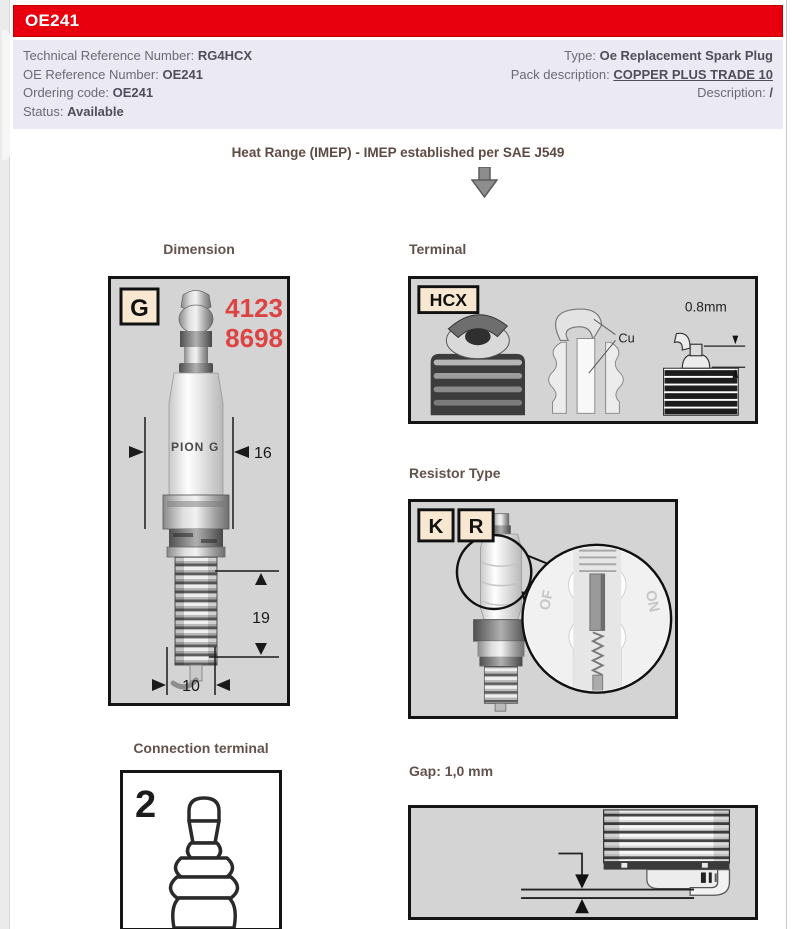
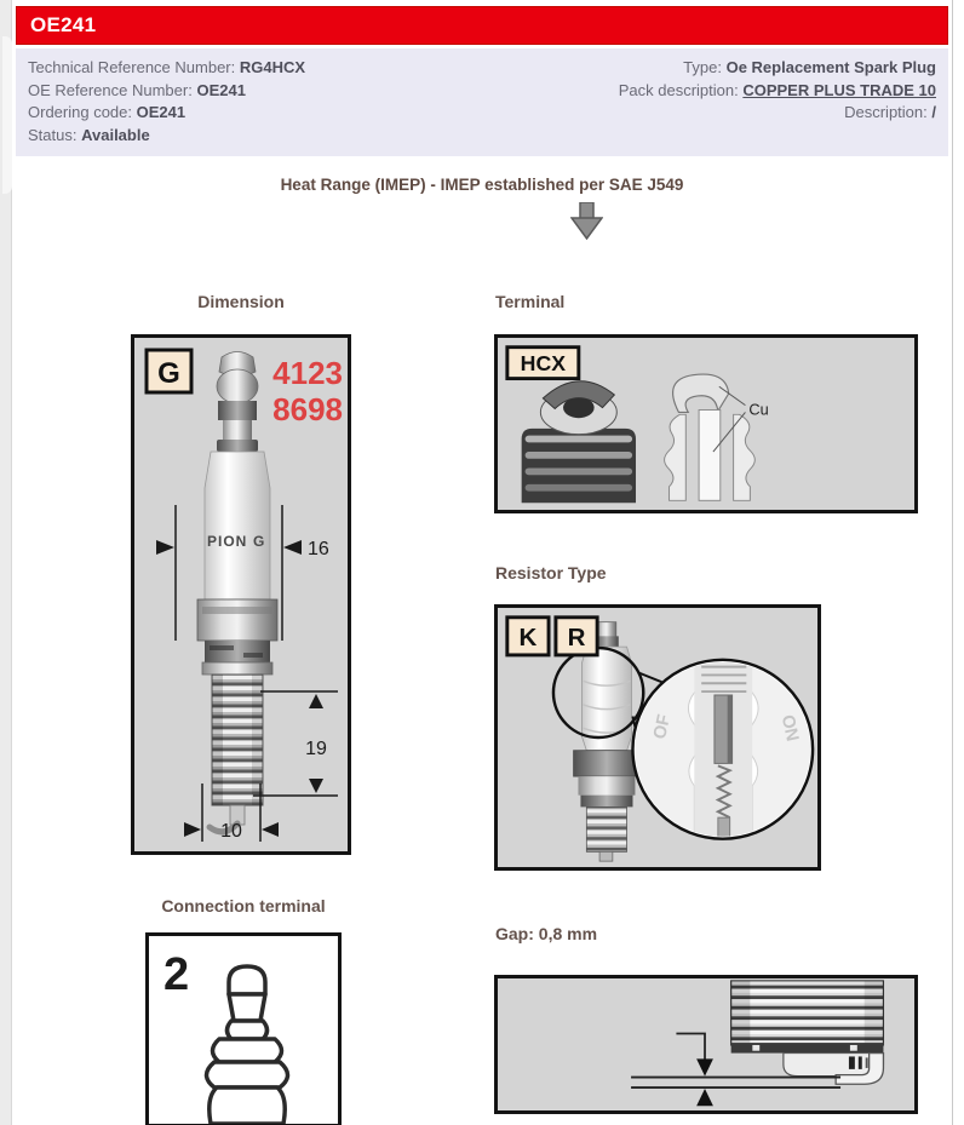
  OE241
  Technical Reference Number: RG4HCX
  OE Reference Number: OE241
  Ordering code: OE241
  Status: Available
  Type: Oe Replacement Spark Plug
  Pack description: COPPER PLUS TRADE 10
  Description: /
  Heat Range (IMEP) - IMEP established per SAE J549
  Dimension
  Terminal
  Resistor Type
  Connection terminal
- Gap: 1,0 mm
+ Gap: 0,8 mm
  PION
  G
  16
  19
  10
  G
  4123
  8698
  Cu
- 0.8mm
  HCX
  K
  R
  2
